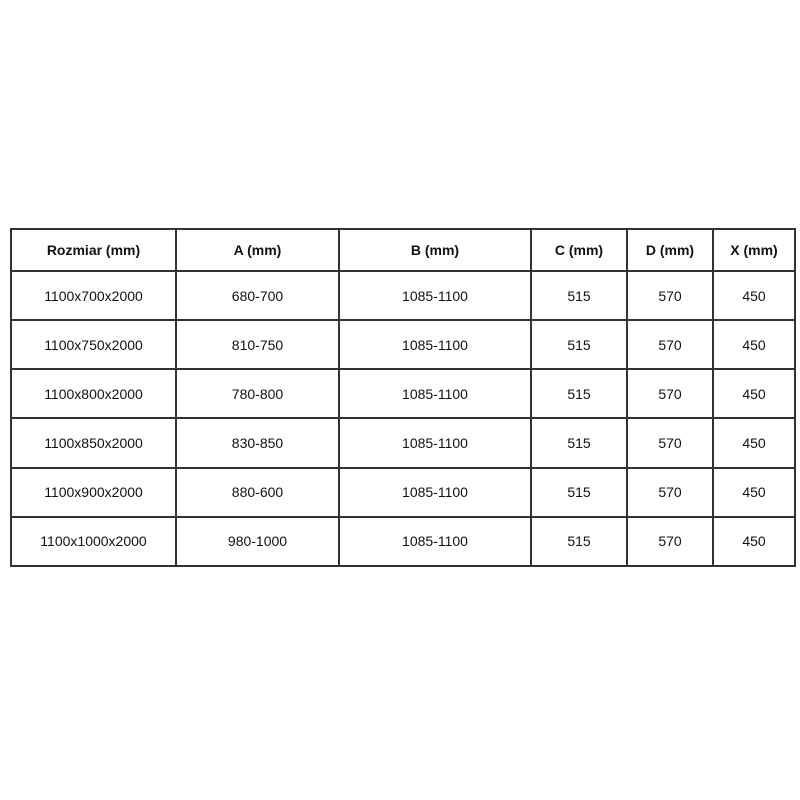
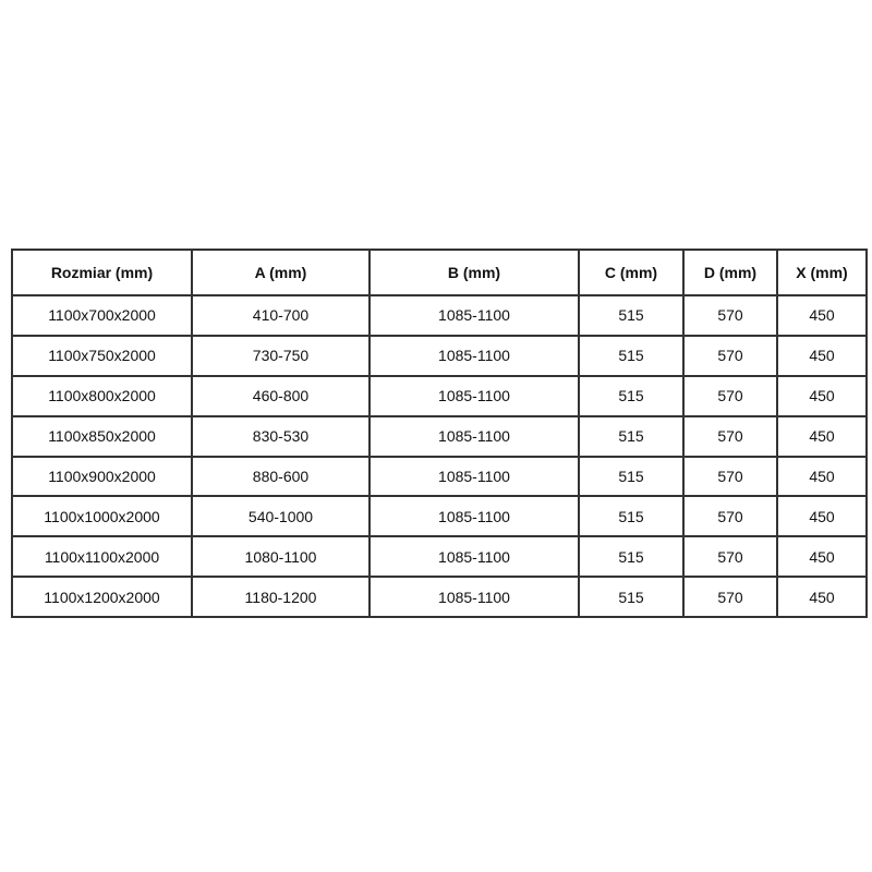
  Rozmiar (mm)	A (mm)	B (mm)	C (mm)	D (mm)	X (mm)
- 1100x700x2000	680-700	1085-1100	515	570	450
+ 1100x700x2000	410-700	1085-1100	515	570	450
- 1100x750x2000	810-750	1085-1100	515	570	450
+ 1100x750x2000	730-750	1085-1100	515	570	450
- 1100x800x2000	780-800	1085-1100	515	570	450
+ 1100x800x2000	460-800	1085-1100	515	570	450
- 1100x850x2000	830-850	1085-1100	515	570	450
+ 1100x850x2000	830-530	1085-1100	515	570	450
  1100x900x2000	880-600	1085-1100	515	570	450
- 1100x1000x2000	980-1000	1085-1100	515	570	450
+ 1100x1000x2000	540-1000	1085-1100	515	570	450
+ 1100x1100x2000	1080-1100	1085-1100	515	570	450
+ 1100x1200x2000	1180-1200	1085-1100	515	570	450
